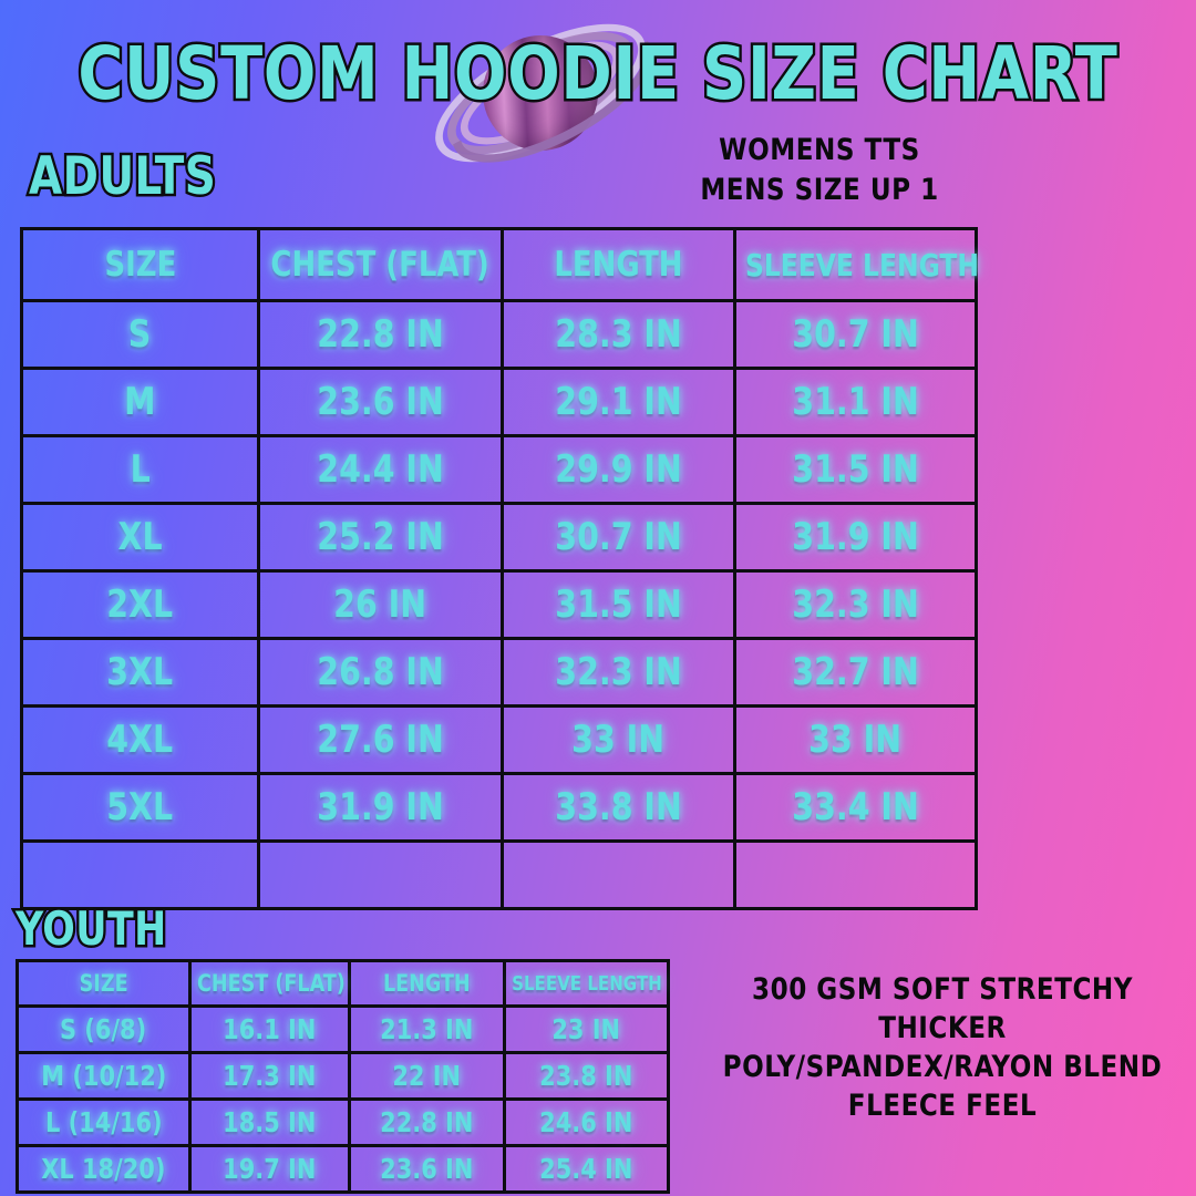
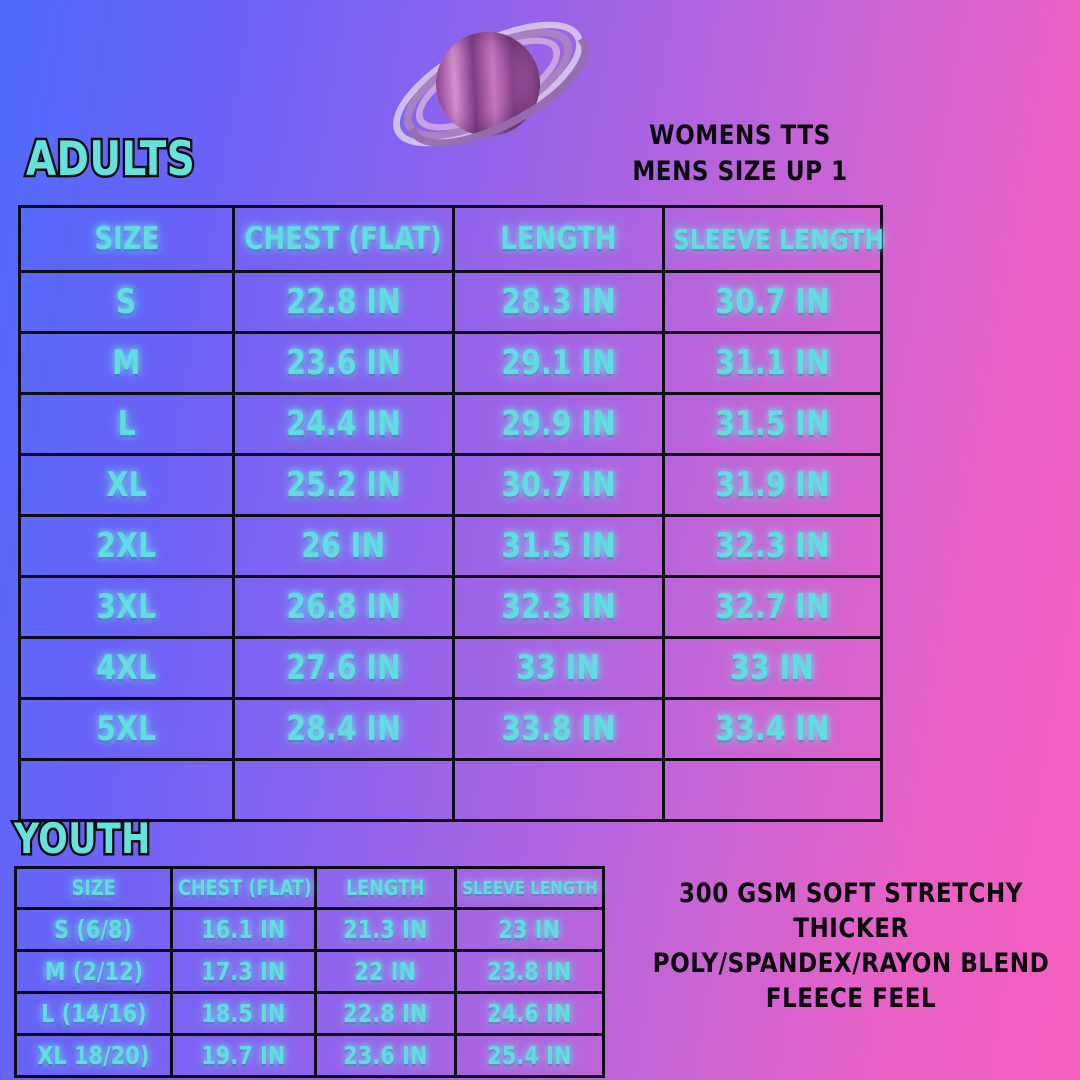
- CUSTOM HOODIE SIZE CHART
  ADULTS
  WOMENS TTS
  MENS SIZE UP 1
  SIZE	CHEST (FLAT)	LENGTH	SLEEVE LENGTH
  S	22.8 IN	28.3 IN	30.7 IN
  M	23.6 IN	29.1 IN	31.1 IN
  L	24.4 IN	29.9 IN	31.5 IN
  XL	25.2 IN	30.7 IN	31.9 IN
  2XL	26 IN	31.5 IN	32.3 IN
  3XL	26.8 IN	32.3 IN	32.7 IN
  4XL	27.6 IN	33 IN	33 IN
- 5XL	31.9 IN	33.8 IN	33.4 IN
+ 5XL	28.4 IN	33.8 IN	33.4 IN
  YOUTH
  SIZE	CHEST (FLAT)	LENGTH	SLEEVE LENGTH
  S (6/8)	16.1 IN	21.3 IN	23 IN
- M (10/12)	17.3 IN	22 IN	23.8 IN
+ M (2/12)	17.3 IN	22 IN	23.8 IN
  L (14/16)	18.5 IN	22.8 IN	24.6 IN
  XL 18/20)	19.7 IN	23.6 IN	25.4 IN
  300 GSM SOFT STRETCHY
  THICKER
  POLY/SPANDEX/RAYON BLEND
  FLEECE FEEL
